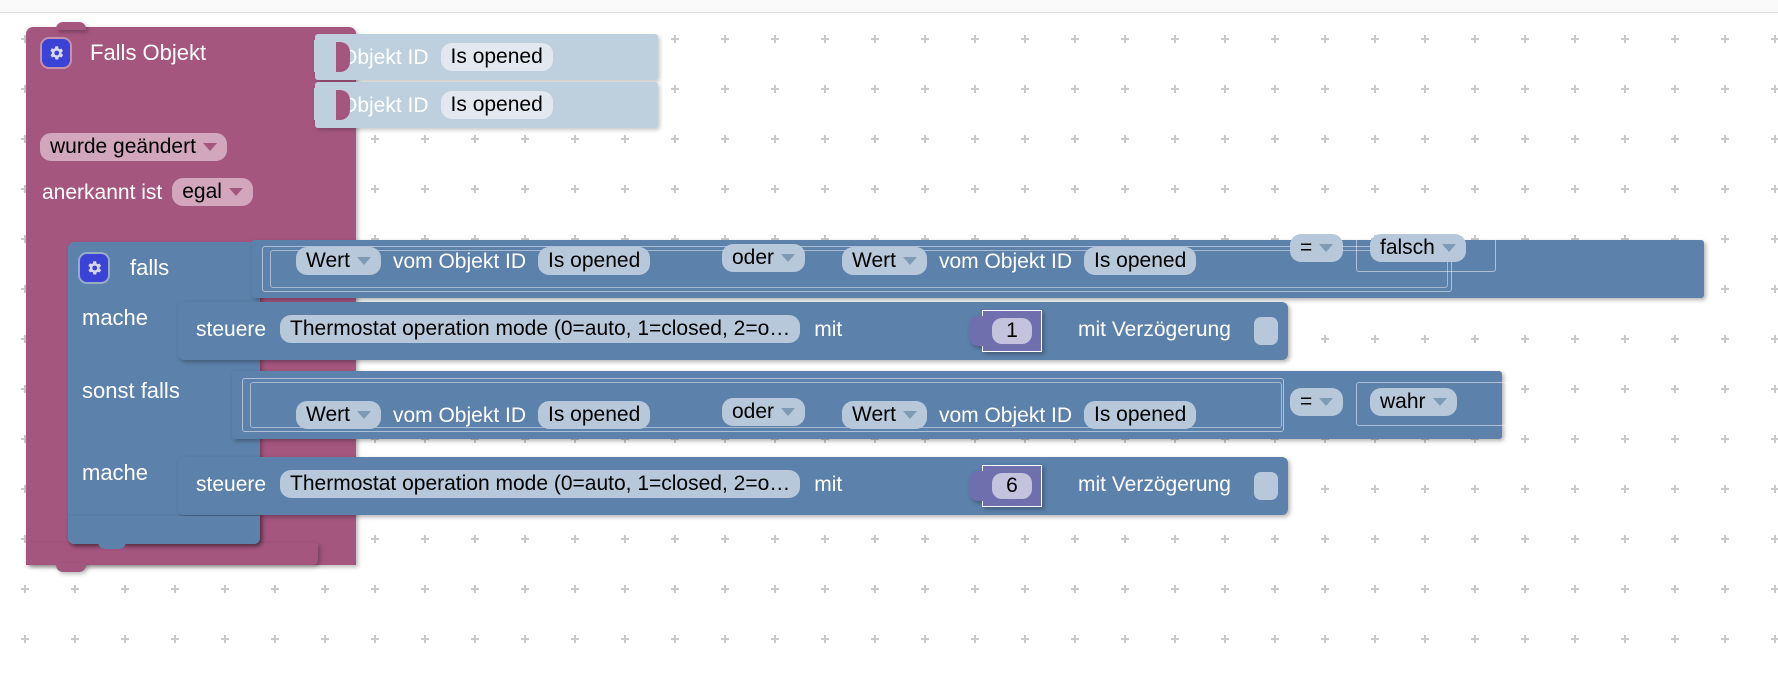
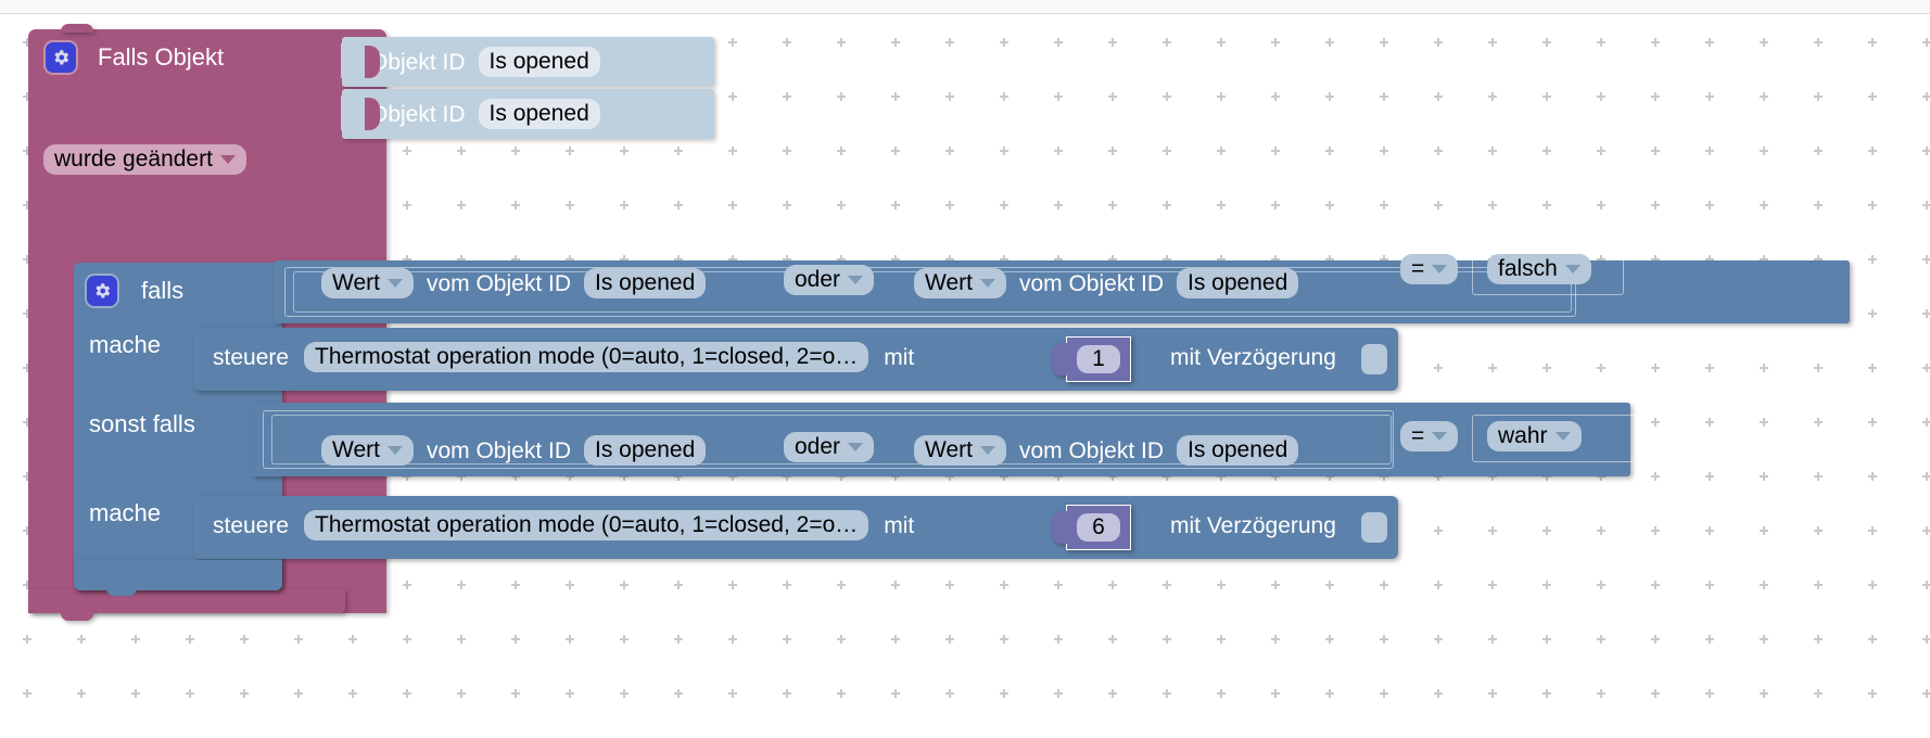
  Falls Objekt
  wurde geändert
- anerkannt ist
- egal
  bjekt ID
  Is opened
  bjekt ID
  Is opened
  falls
  Wert
  vom Objekt ID
  Is opened
  oder
  Wert
  vom Objekt ID
  Is opened
  =
  falsch
  mache
  steuere
  Thermostat operation mode (0=auto, 1=closed, 2=o…
  mit
  1
  mit Verzögerung
  sonst falls
  Wert
  vom Objekt ID
  Is opened
  oder
  Wert
  vom Objekt ID
  Is opened
  =
  wahr
  mache
  steuere
  Thermostat operation mode (0=auto, 1=closed, 2=o…
  mit
  6
  mit Verzögerung
